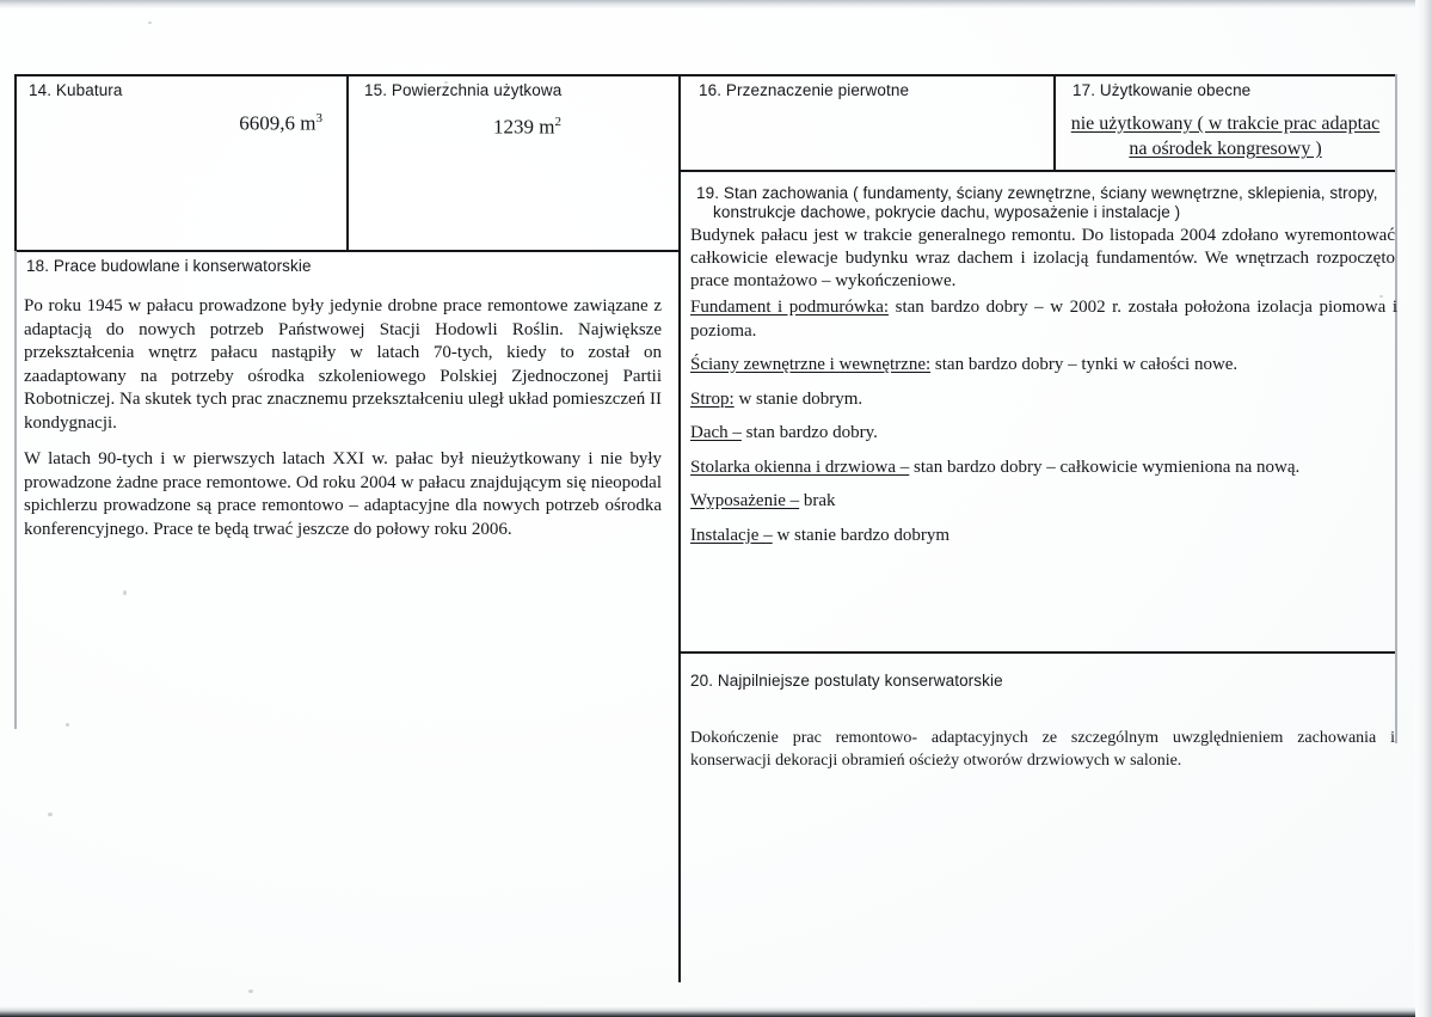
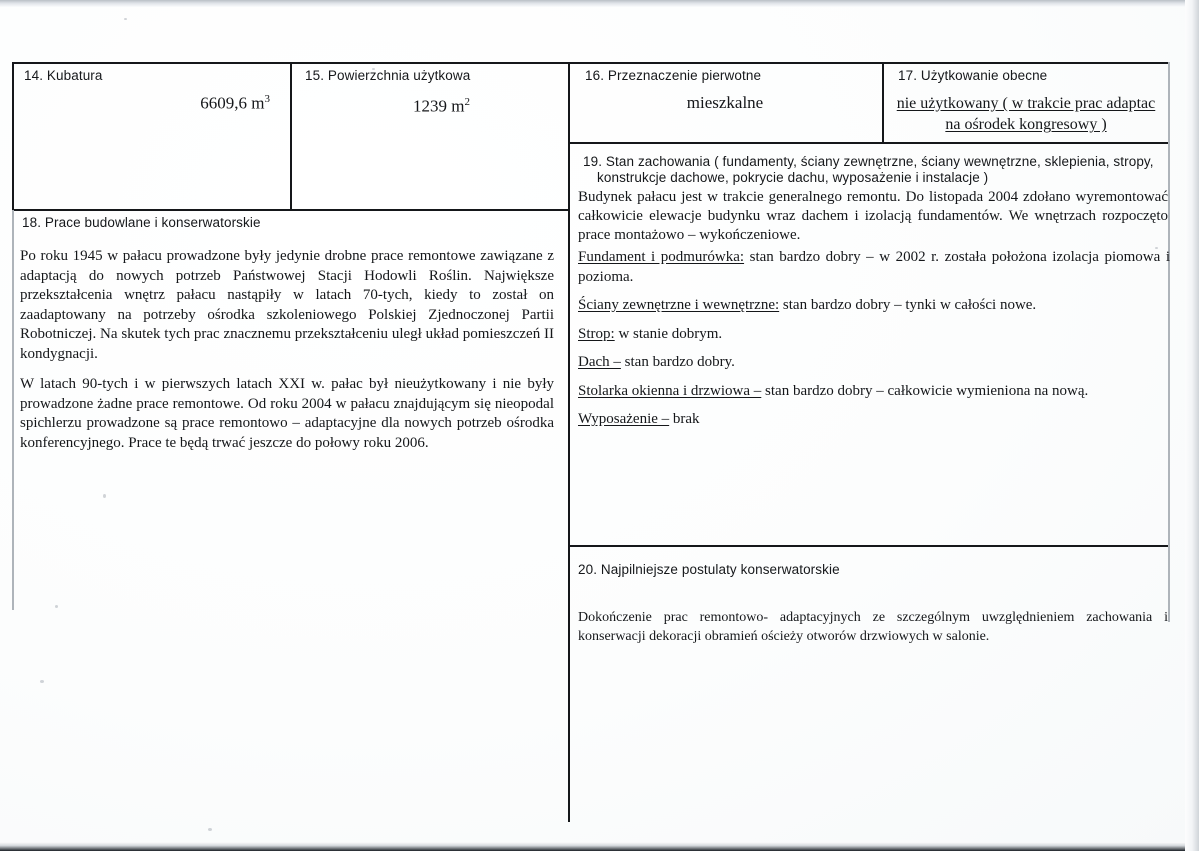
  14. Kubatura
  6609,6 m3
  15. Powierzchnia użytkowa
  1239 m2
  16. Przeznaczenie pierwotne
+ mieszkalne
  17. Użytkowanie obecne
  nie użytkowany ( w trakcie prac adaptac
  na ośrodek kongresowy )
  18. Prace budowlane i konserwatorskie
  Po roku 1945 w pałacu prowadzone były jedynie drobne prace remontowe zawiązane z adaptacją do nowych potrzeb Państwowej Stacji Hodowli Roślin. Największe przekształcenia wnętrz pałacu nastąpiły w latach 70-tych, kiedy to został on zaadaptowany na potrzeby ośrodka szkoleniowego Polskiej Zjednoczonej Partii Robotniczej. Na skutek tych prac znacznemu przekształceniu uległ układ pomieszczeń II kondygnacji.
  W latach 90-tych i w pierwszych latach XXI w. pałac był nieużytkowany i nie były prowadzone żadne prace remontowe. Od roku 2004 w pałacu znajdującym się nieopodal spichlerzu prowadzone są prace remontowo – adaptacyjne dla nowych potrzeb ośrodka konferencyjnego. Prace te będą trwać jeszcze do połowy roku 2006.
  19. Stan zachowania ( fundamenty, ściany zewnętrzne, ściany wewnętrzne, sklepienia, stropy,
  konstrukcje dachowe, pokrycie dachu, wyposażenie i instalacje )
  Budynek pałacu jest w trakcie generalnego remontu. Do listopada 2004 zdołano wyremontować całkowicie elewacje budynku wraz dachem i izolacją fundamentów. We wnętrzach rozpoczęto prace montażowo – wykończeniowe.
  Fundament i podmurówka: stan bardzo dobry – w 2002 r. została położona izolacja piomowa i pozioma.
  Ściany zewnętrzne i wewnętrzne: stan bardzo dobry – tynki w całości nowe.
  Strop: w stanie dobrym.
  Dach – stan bardzo dobry.
  Stolarka okienna i drzwiowa – stan bardzo dobry – całkowicie wymieniona na nową.
  Wyposażenie – brak
- Instalacje – w stanie bardzo dobrym
  20. Najpilniejsze postulaty konserwatorskie
  Dokończenie prac remontowo- adaptacyjnych ze szczególnym uwzględnieniem zachowania i konserwacji dekoracji obramień ościeży otworów drzwiowych w salonie.
